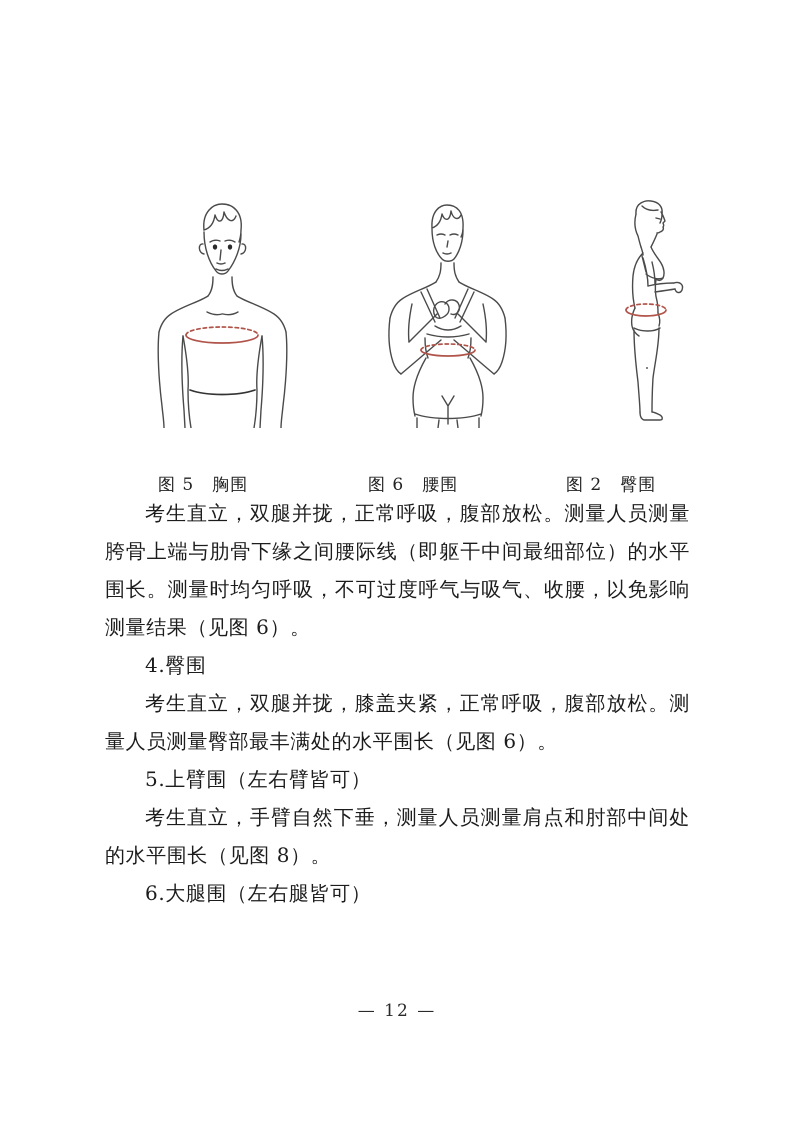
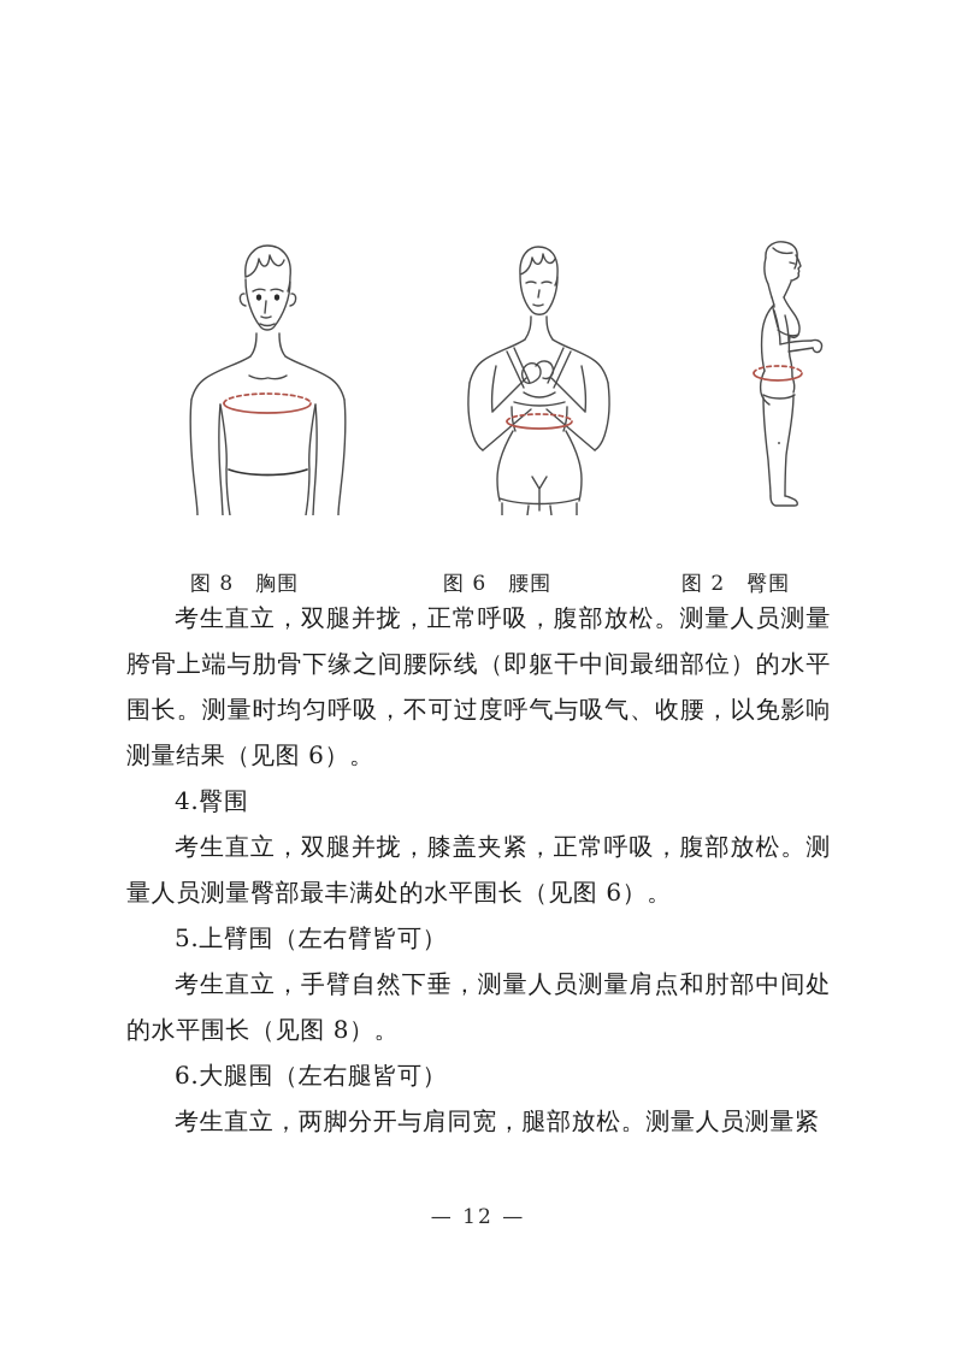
- 图 5 胸围
+ 图 8 胸围
  图 6 腰围
  图 2 臀围
  考生直立，双腿并拢，正常呼吸，腹部放松。测量人员测量胯骨上端与肋骨下缘之间腰际线（即躯干中间最细部位）的水平围长。测量时均匀呼吸，不可过度呼气与吸气、收腰，以免影响测量结果（见图 6）。
  4.臀围
  考生直立，双腿并拢，膝盖夹紧，正常呼吸，腹部放松。测量人员测量臀部最丰满处的水平围长（见图 6）。
  5.上臂围（左右臂皆可）
  考生直立，手臂自然下垂，测量人员测量肩点和肘部中间处的水平围长（见图 8）。
  6.大腿围（左右腿皆可）
+ 考生直立，两脚分开与肩同宽，腿部放松。测量人员测量紧
  — 12 —
